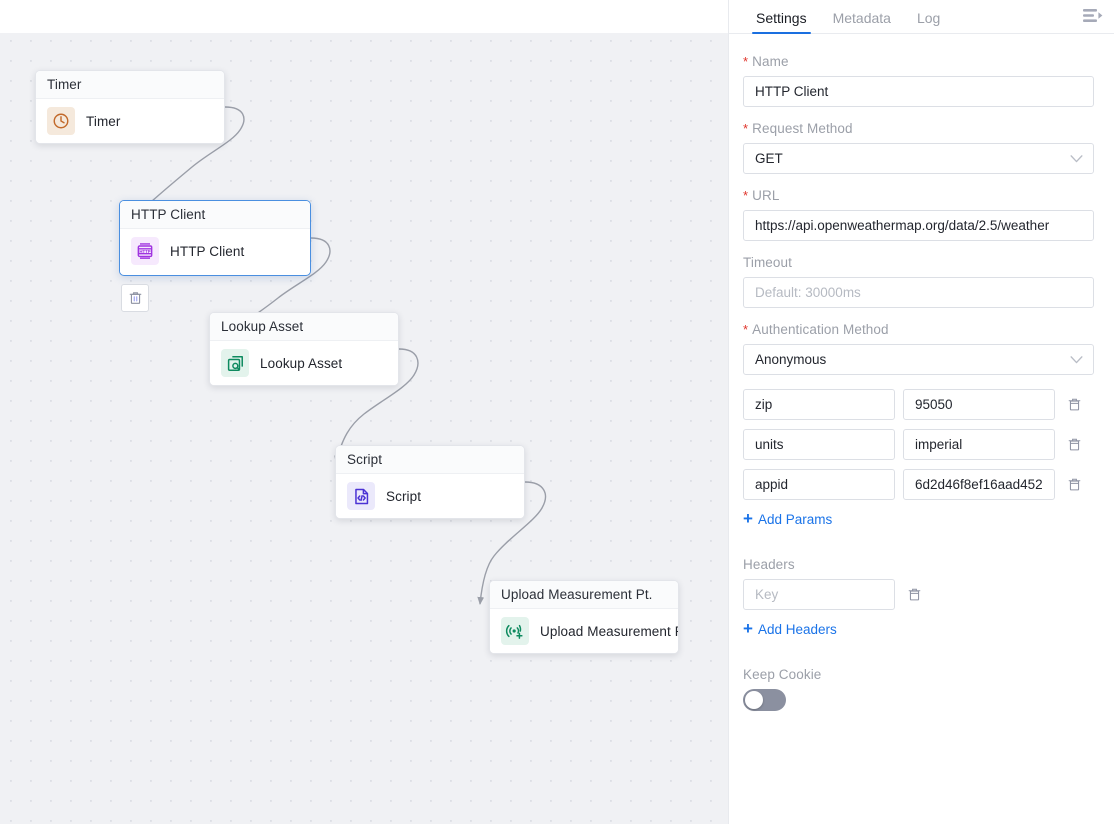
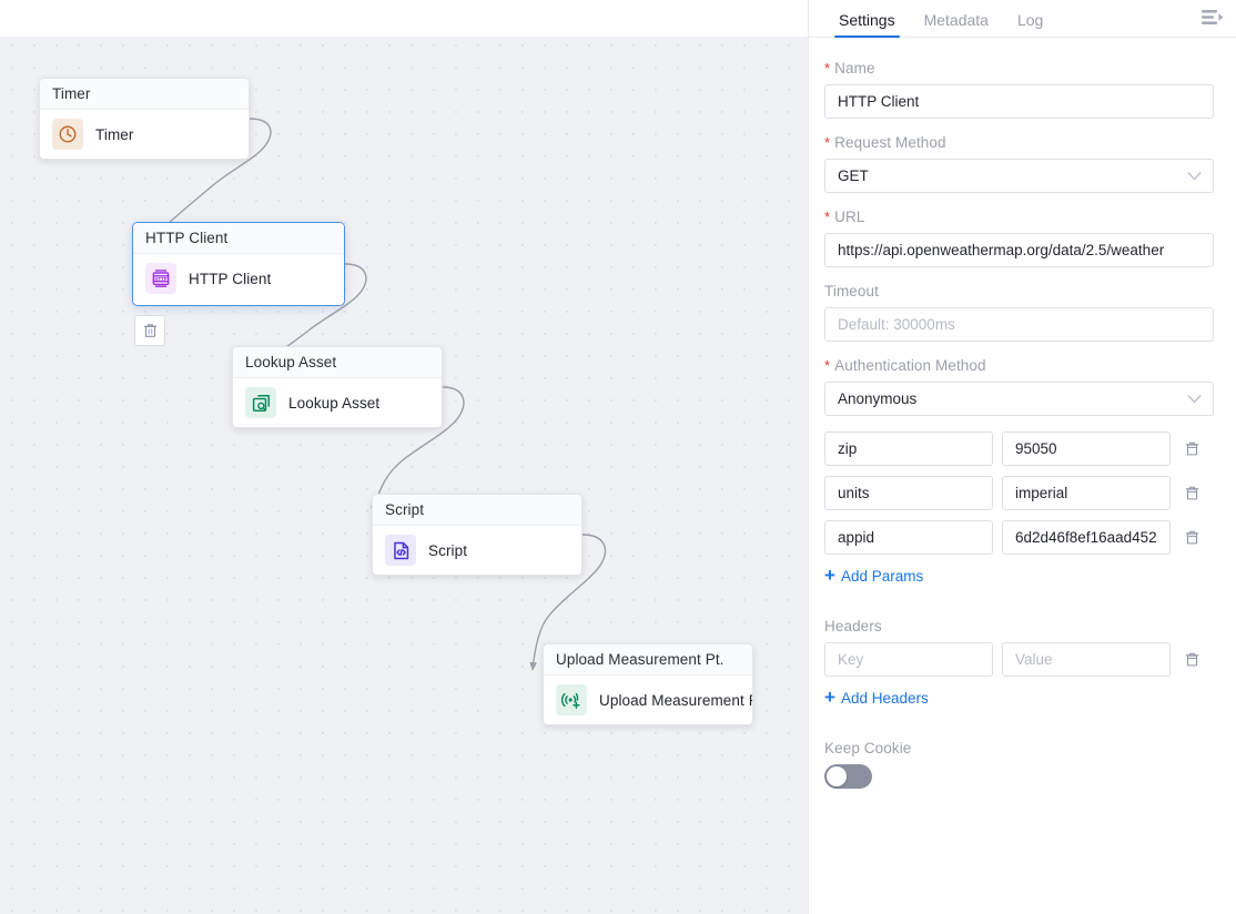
  Timer
  Timer
  HTTP Client
  HTTP Client
  Lookup Asset
  Lookup Asset
  Script
  Script
  Upload Measurement Pt.
  Upload Measurement
  Settings
  Metadata
  Log
  *
  Name
  HTTP Client
  *
  Request Method
  GET
  *
  URL
  https://api.openweathermap.org/data/2.5/weather
  Timeout
  Default: 30000ms
  *
  Authentication Method
  Anonymous
  zip
  95050
  units
  imperial
  appid
  6d2d46f8ef16aad452
  +
  Add Params
  Headers
  Key
+ Value
  +
  Add Headers
  Keep Cookie
